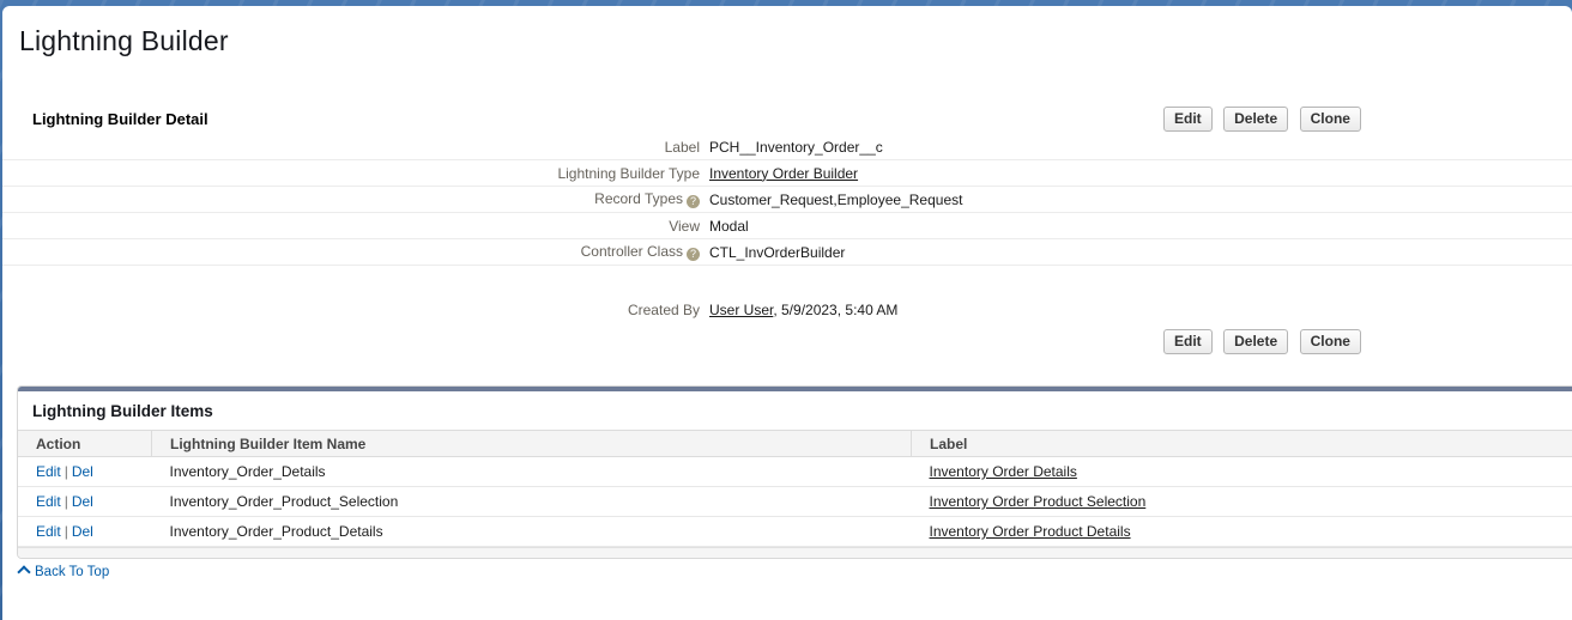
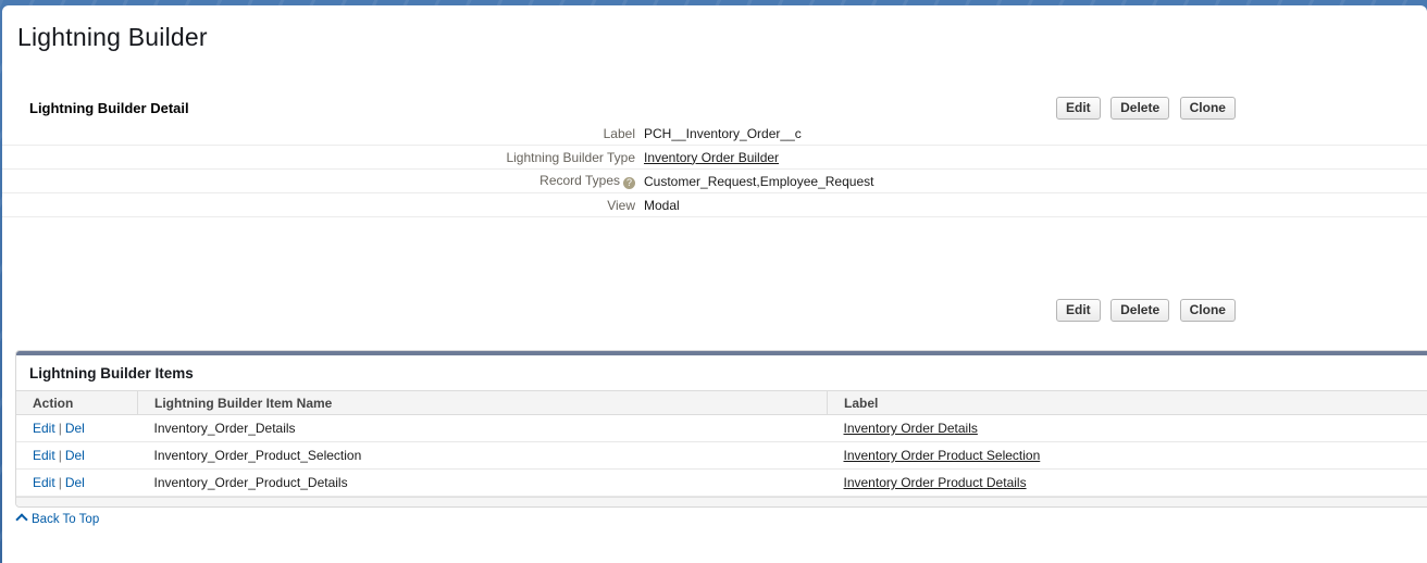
  Lightning Builder
  Lightning Builder Detail
  Edit Delete Clone
  Label
  PCH__Inventory_Order__c
  Lightning Builder Type
  Inventory Order Builder
  Record Types ?
  Customer_Request,Employee_Request
  View
  Modal
- Controller Class ?
- CTL_InvOrderBuilder
- Created By
- User User, 5/9/2023, 5:40 AM
  Edit Delete Clone
  Lightning Builder Items
  Action	Lightning Builder Item Name	Label
  Edit | Del	Inventory_Order_Details	Inventory Order Details
  Edit | Del	Inventory_Order_Product_Selection	Inventory Order Product Selection
  Edit | Del	Inventory_Order_Product_Details	Inventory Order Product Details
  Back To Top
